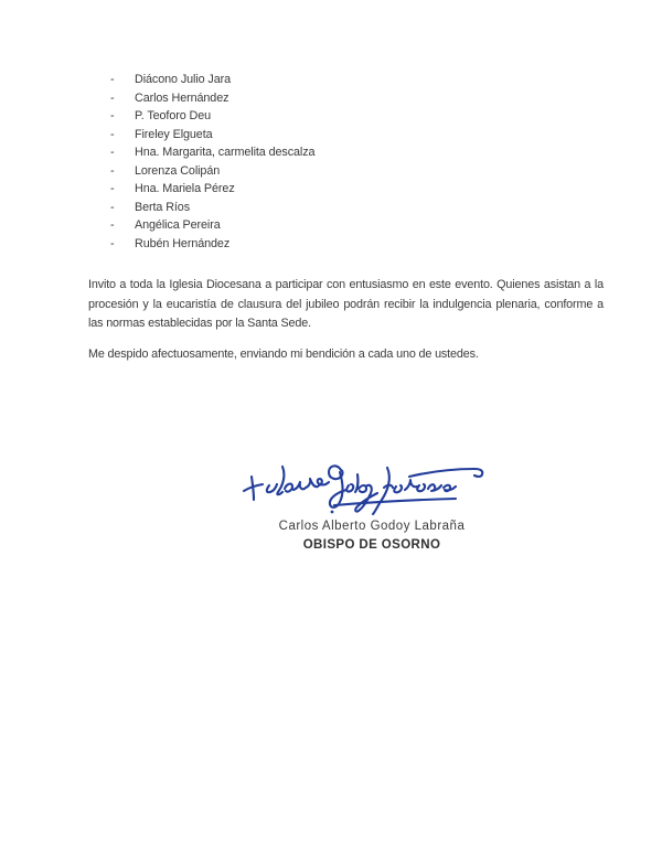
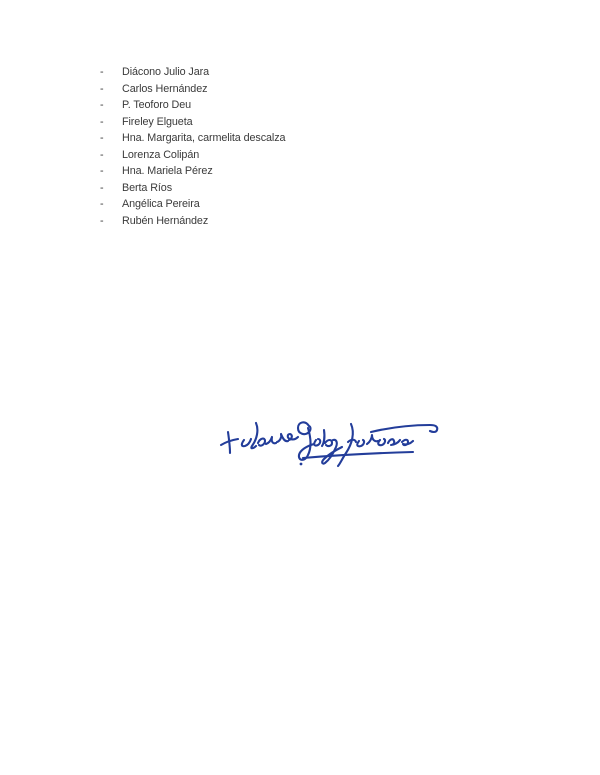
  -
  Diácono Julio Jara
  -
  Carlos Hernández
  -
  P. Teoforo Deu
  -
  Fireley Elgueta
  -
  Hna. Margarita, carmelita descalza
  -
  Lorenza Colipán
  -
  Hna. Mariela Pérez
  -
  Berta Ríos
  -
  Angélica Pereira
  -
  Rubén Hernández
- Invito a toda la Iglesia Diocesana a participar con entusiasmo en este evento. Quienes asistan a la procesión y la eucaristía de clausura del jubileo podrán recibir la indulgencia plenaria, conforme a las normas establecidas por la Santa Sede.
- Me despido afectuosamente, enviando mi bendición a cada uno de ustedes.
- Carlos Alberto Godoy Labraña
- OBISPO DE OSORNO
